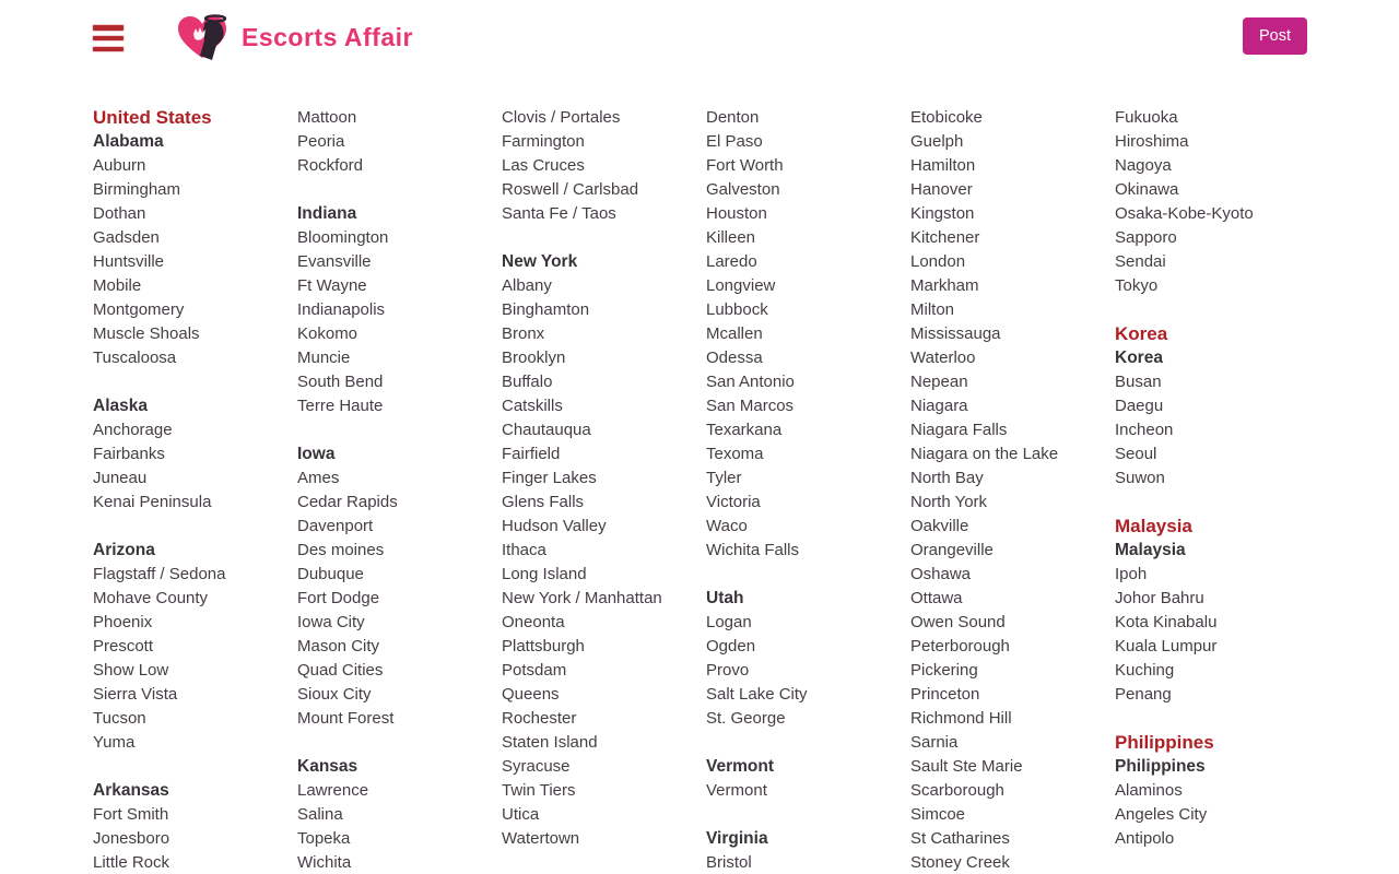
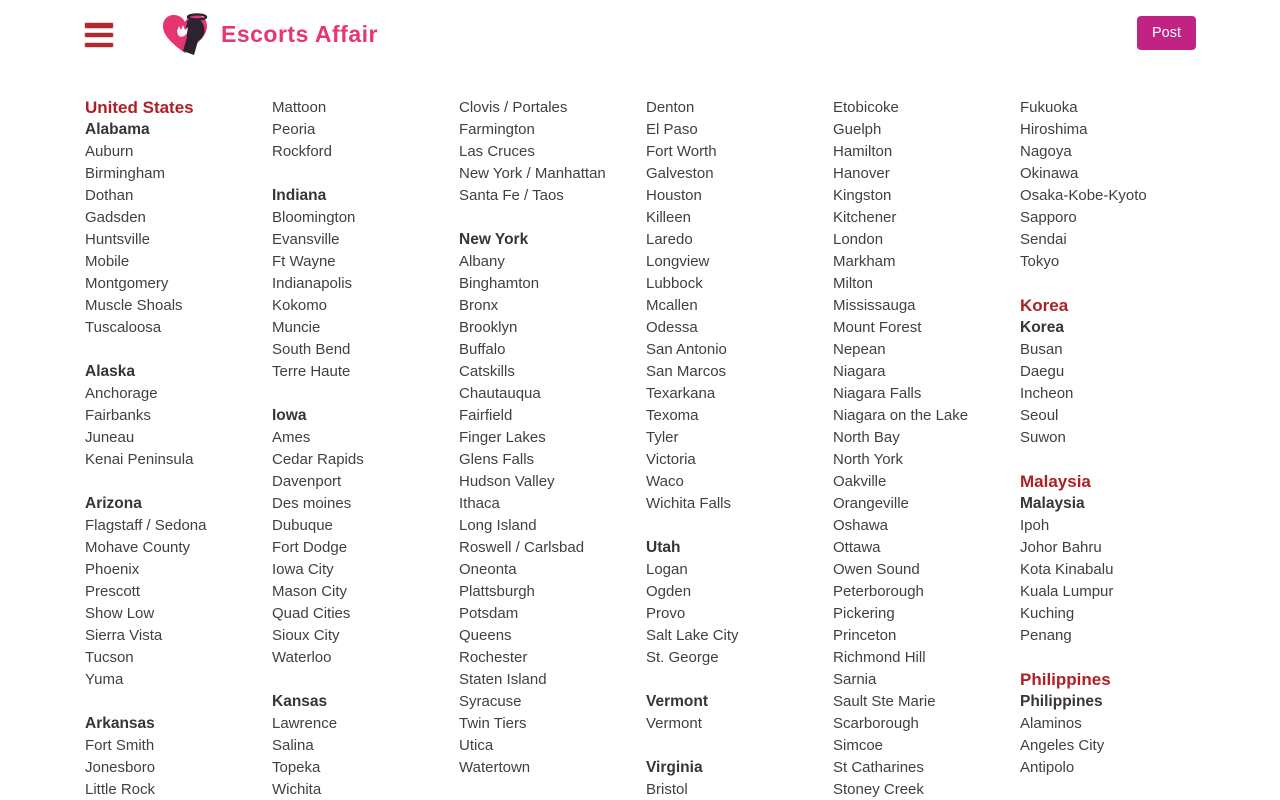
  Escorts Affair
  Post
  United States
  Alabama
  Auburn
  Birmingham
  Dothan
  Gadsden
  Huntsville
  Mobile
  Montgomery
  Muscle Shoals
  Tuscaloosa
  Alaska
  Anchorage
  Fairbanks
  Juneau
  Kenai Peninsula
  Arizona
  Flagstaff / Sedona
  Mohave County
  Phoenix
  Prescott
  Show Low
  Sierra Vista
  Tucson
  Yuma
  Arkansas
  Fort Smith
  Jonesboro
  Little Rock
  Mattoon
  Peoria
  Rockford
  Indiana
  Bloomington
  Evansville
  Ft Wayne
  Indianapolis
  Kokomo
  Muncie
  South Bend
  Terre Haute
  Iowa
  Ames
  Cedar Rapids
  Davenport
  Des moines
  Dubuque
  Fort Dodge
  Iowa City
  Mason City
  Quad Cities
  Sioux City
- Mount Forest
+ Waterloo
  Kansas
  Lawrence
  Salina
  Topeka
  Wichita
  Clovis / Portales
  Farmington
  Las Cruces
- Roswell / Carlsbad
+ New York / Manhattan
  Santa Fe / Taos
  New York
  Albany
  Binghamton
  Bronx
  Brooklyn
  Buffalo
  Catskills
  Chautauqua
  Fairfield
  Finger Lakes
  Glens Falls
  Hudson Valley
  Ithaca
  Long Island
- New York / Manhattan
+ Roswell / Carlsbad
  Oneonta
  Plattsburgh
  Potsdam
  Queens
  Rochester
  Staten Island
  Syracuse
  Twin Tiers
  Utica
  Watertown
  Denton
  El Paso
  Fort Worth
  Galveston
  Houston
  Killeen
  Laredo
  Longview
  Lubbock
  Mcallen
  Odessa
  San Antonio
  San Marcos
  Texarkana
  Texoma
  Tyler
  Victoria
  Waco
  Wichita Falls
  Utah
  Logan
  Ogden
  Provo
  Salt Lake City
  St. George
  Vermont
  Vermont
  Virginia
  Bristol
  Etobicoke
  Guelph
  Hamilton
  Hanover
  Kingston
  Kitchener
  London
  Markham
  Milton
  Mississauga
- Waterloo
+ Mount Forest
  Nepean
  Niagara
  Niagara Falls
  Niagara on the Lake
  North Bay
  North York
  Oakville
  Orangeville
  Oshawa
  Ottawa
  Owen Sound
  Peterborough
  Pickering
  Princeton
  Richmond Hill
  Sarnia
  Sault Ste Marie
  Scarborough
  Simcoe
  St Catharines
  Stoney Creek
  Fukuoka
  Hiroshima
  Nagoya
  Okinawa
  Osaka-Kobe-Kyoto
  Sapporo
  Sendai
  Tokyo
  Korea
  Korea
  Busan
  Daegu
  Incheon
  Seoul
  Suwon
  Malaysia
  Malaysia
  Ipoh
  Johor Bahru
  Kota Kinabalu
  Kuala Lumpur
  Kuching
  Penang
  Philippines
  Philippines
  Alaminos
  Angeles City
  Antipolo
